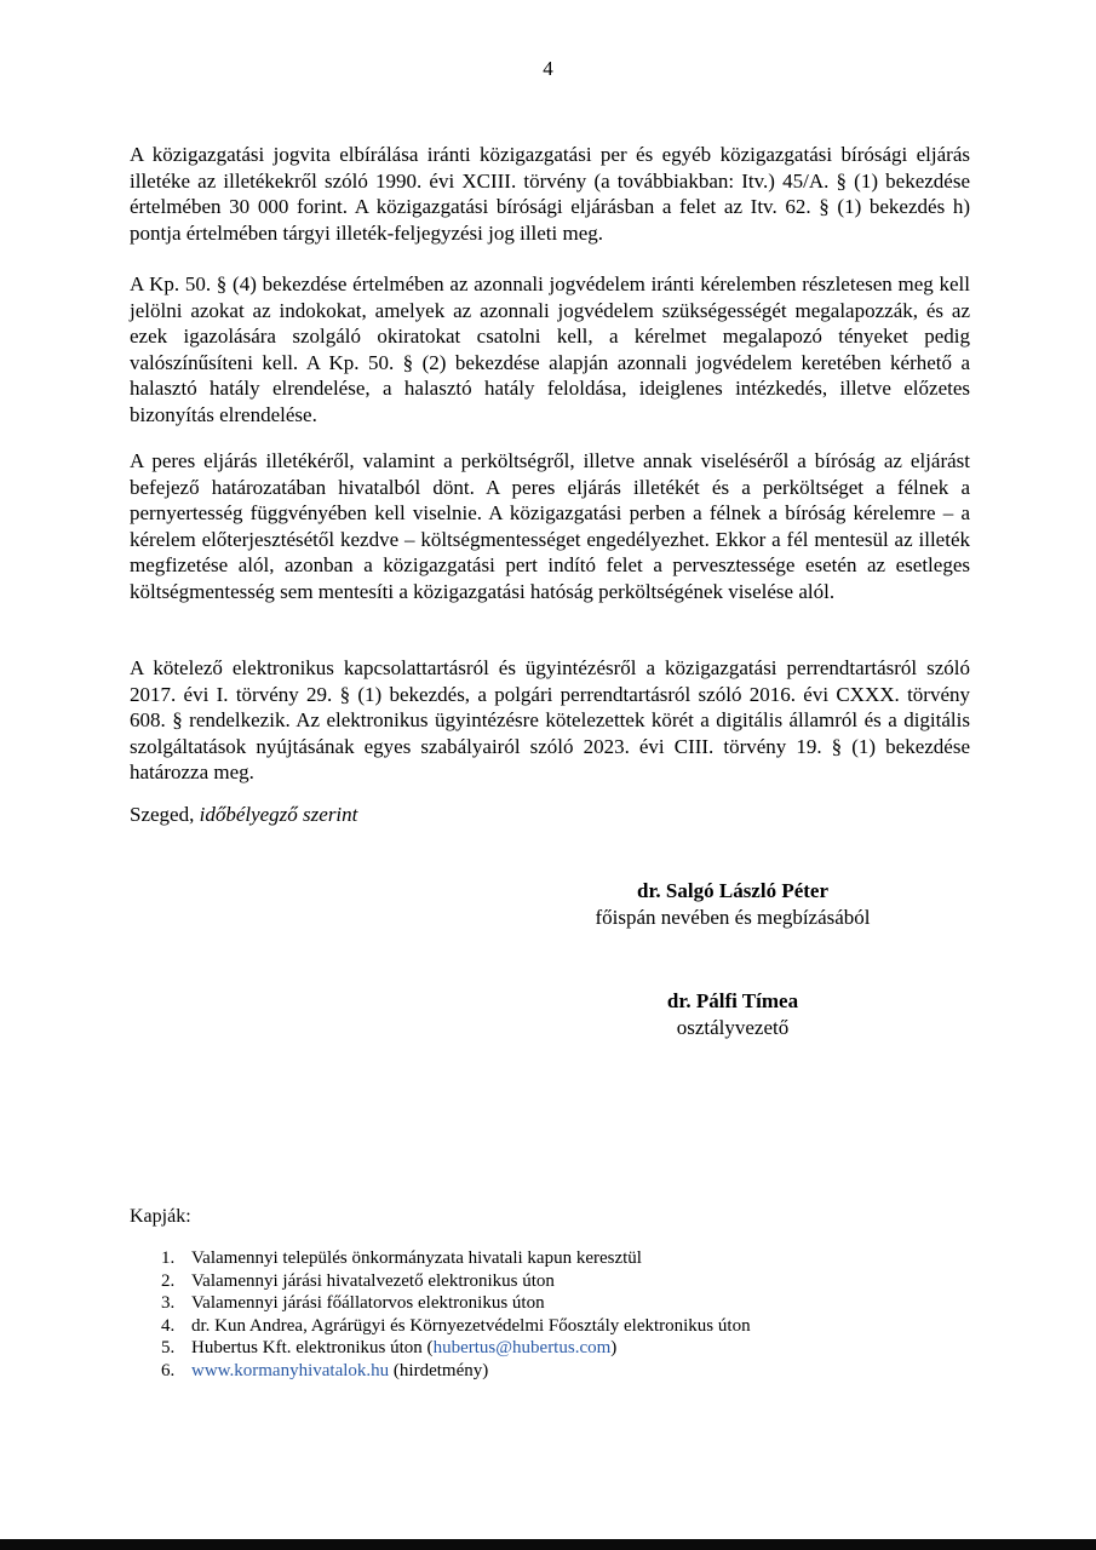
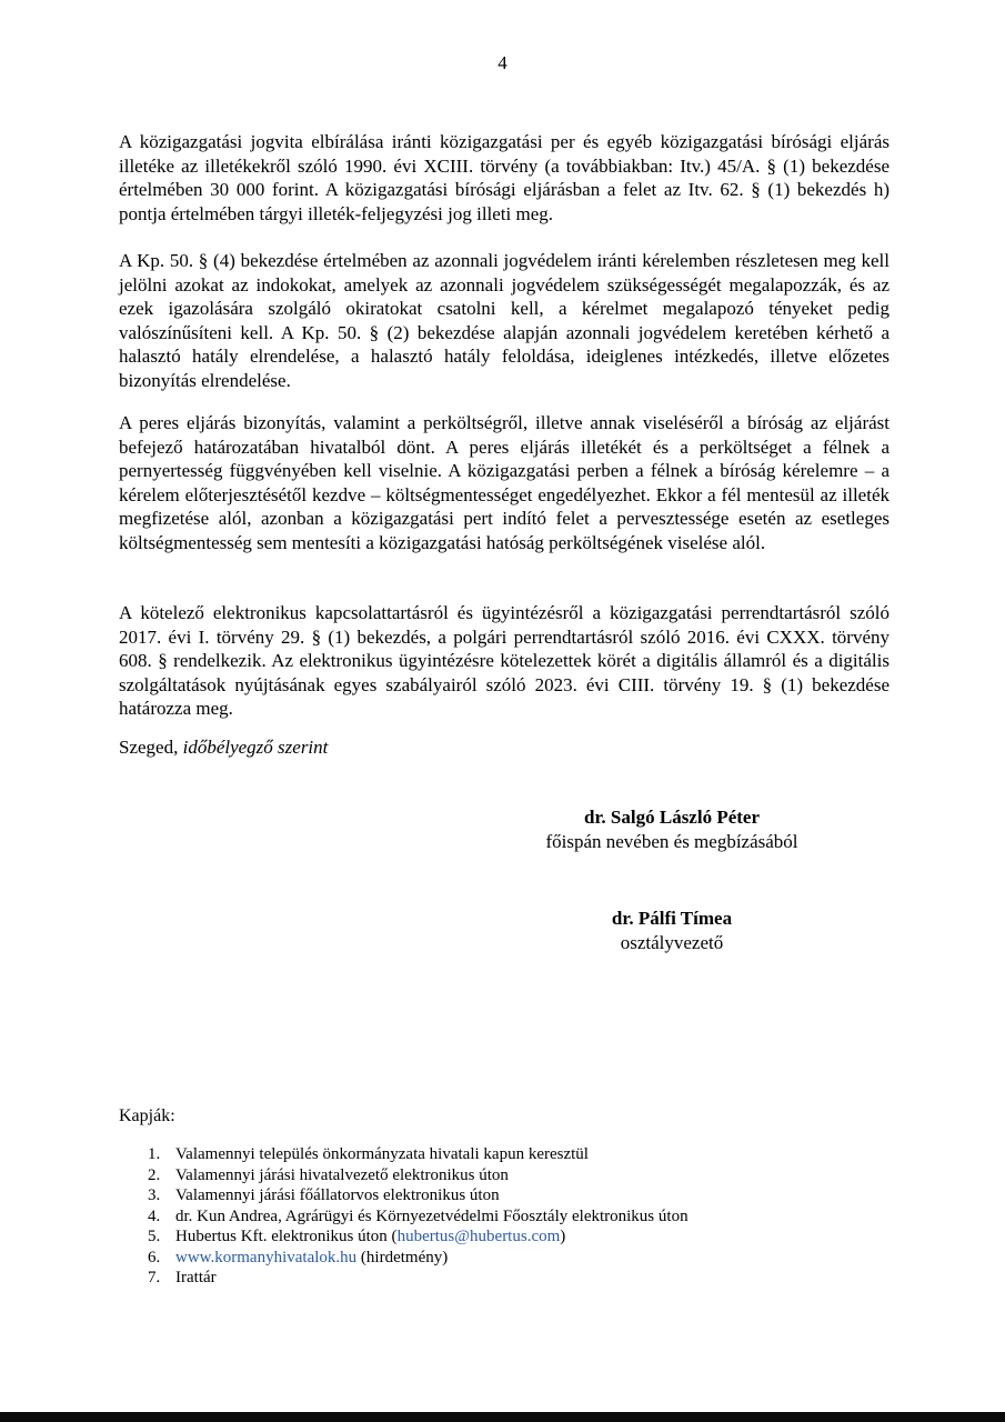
  4
  A közigazgatási jogvita elbírálása iránti közigazgatási per és egyéb közigazgatási bírósági eljárás illetéke az illetékekről szóló 1990. évi XCIII. törvény (a továbbiakban: Itv.) 45/A. § (1) bekezdése értelmében 30 000 forint. A közigazgatási bírósági eljárásban a felet az Itv. 62. § (1) bekezdés h) pontja értelmében tárgyi illeték-feljegyzési jog illeti meg.
  A Kp. 50. § (4) bekezdése értelmében az azonnali jogvédelem iránti kérelemben részletesen meg kell jelölni azokat az indokokat, amelyek az azonnali jogvédelem szükségességét megalapozzák, és az ezek igazolására szolgáló okiratokat csatolni kell, a kérelmet megalapozó tényeket pedig valószínűsíteni kell. A Kp. 50. § (2) bekezdése alapján azonnali jogvédelem keretében kérhető a halasztó hatály elrendelése, a halasztó hatály feloldása, ideiglenes intézkedés, illetve előzetes bizonyítás elrendelése.
- A peres eljárás illetékéről, valamint a perköltségről, illetve annak viseléséről a bíróság az eljárást befejező határozatában hivatalból dönt. A peres eljárás illetékét és a perköltséget a félnek a pernyertesség függvényében kell viselnie. A közigazgatási perben a félnek a bíróság kérelemre – a kérelem előterjesztésétől kezdve – költségmentességet engedélyezhet. Ekkor a fél mentesül az illeték megfizetése alól, azonban a közigazgatási pert indító felet a pervesztessége esetén az esetleges költségmentesség sem mentesíti a közigazgatási hatóság perköltségének viselése alól.
+ A peres eljárás bizonyítás, valamint a perköltségről, illetve annak viseléséről a bíróság az eljárást befejező határozatában hivatalból dönt. A peres eljárás illetékét és a perköltséget a félnek a pernyertesség függvényében kell viselnie. A közigazgatási perben a félnek a bíróság kérelemre – a kérelem előterjesztésétől kezdve – költségmentességet engedélyezhet. Ekkor a fél mentesül az illeték megfizetése alól, azonban a közigazgatási pert indító felet a pervesztessége esetén az esetleges költségmentesség sem mentesíti a közigazgatási hatóság perköltségének viselése alól.
  A kötelező elektronikus kapcsolattartásról és ügyintézésről a közigazgatási perrendtartásról szóló 2017. évi I. törvény 29. § (1) bekezdés, a polgári perrendtartásról szóló 2016. évi CXXX. törvény 608. § rendelkezik. Az elektronikus ügyintézésre kötelezettek körét a digitális államról és a digitális szolgáltatások nyújtásának egyes szabályairól szóló 2023. évi CIII. törvény 19. § (1) bekezdése határozza meg.
  Szeged, időbélyegző szerint
  dr. Salgó László Péter
  főispán nevében és megbízásából
  dr. Pálfi Tímea
  osztályvezető
  Kapják:
  1.
  Valamennyi település önkormányzata hivatali kapun keresztül
  2.
  Valamennyi járási hivatalvezető elektronikus úton
  3.
  Valamennyi járási főállatorvos elektronikus úton
  4.
  dr. Kun Andrea, Agrárügyi és Környezetvédelmi Főosztály elektronikus úton
  5.
  Hubertus Kft. elektronikus úton (hubertus@hubertus.com)
  6.
  www.kormanyhivatalok.hu (hirdetmény)
+ 7.
+ Irattár
